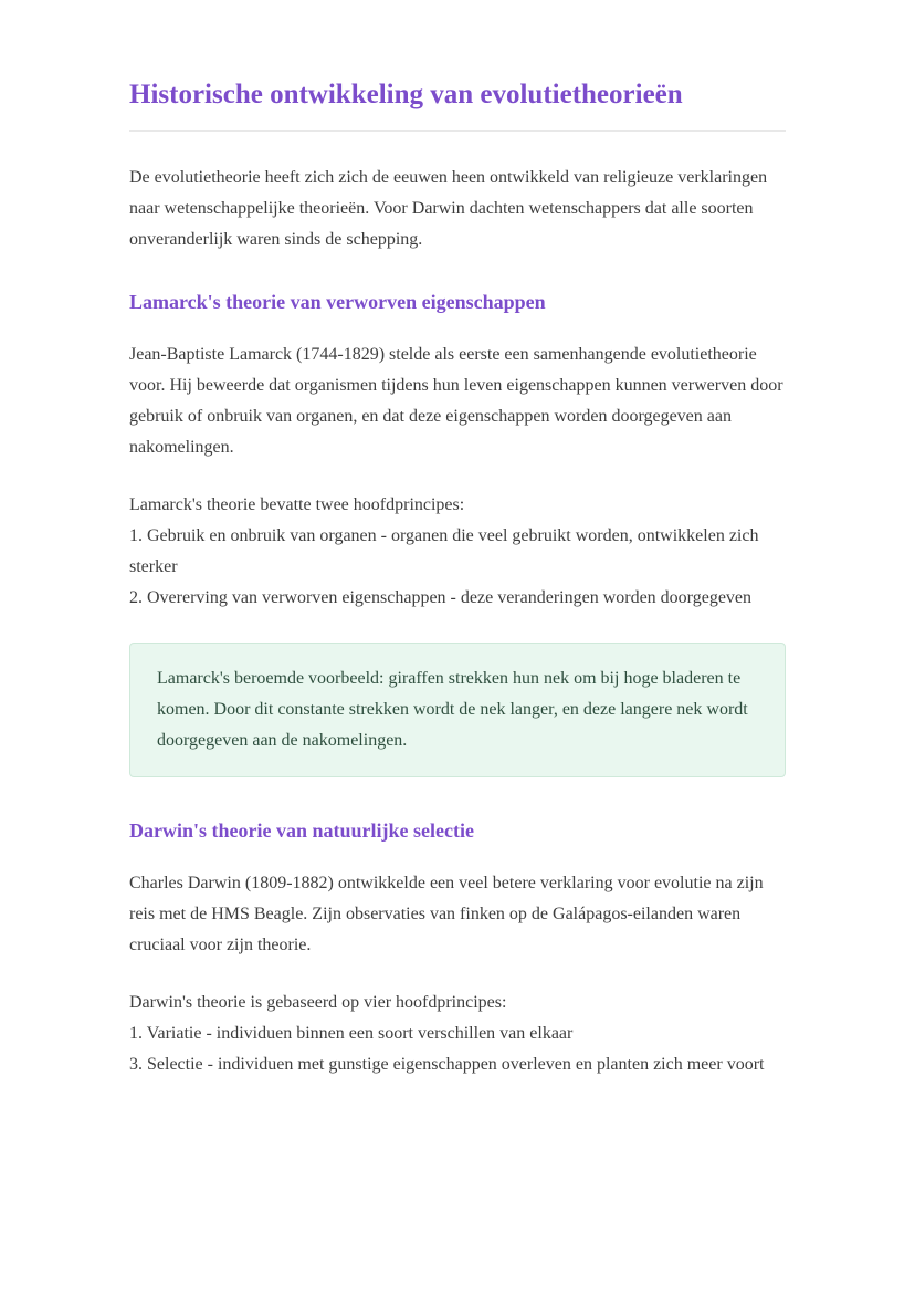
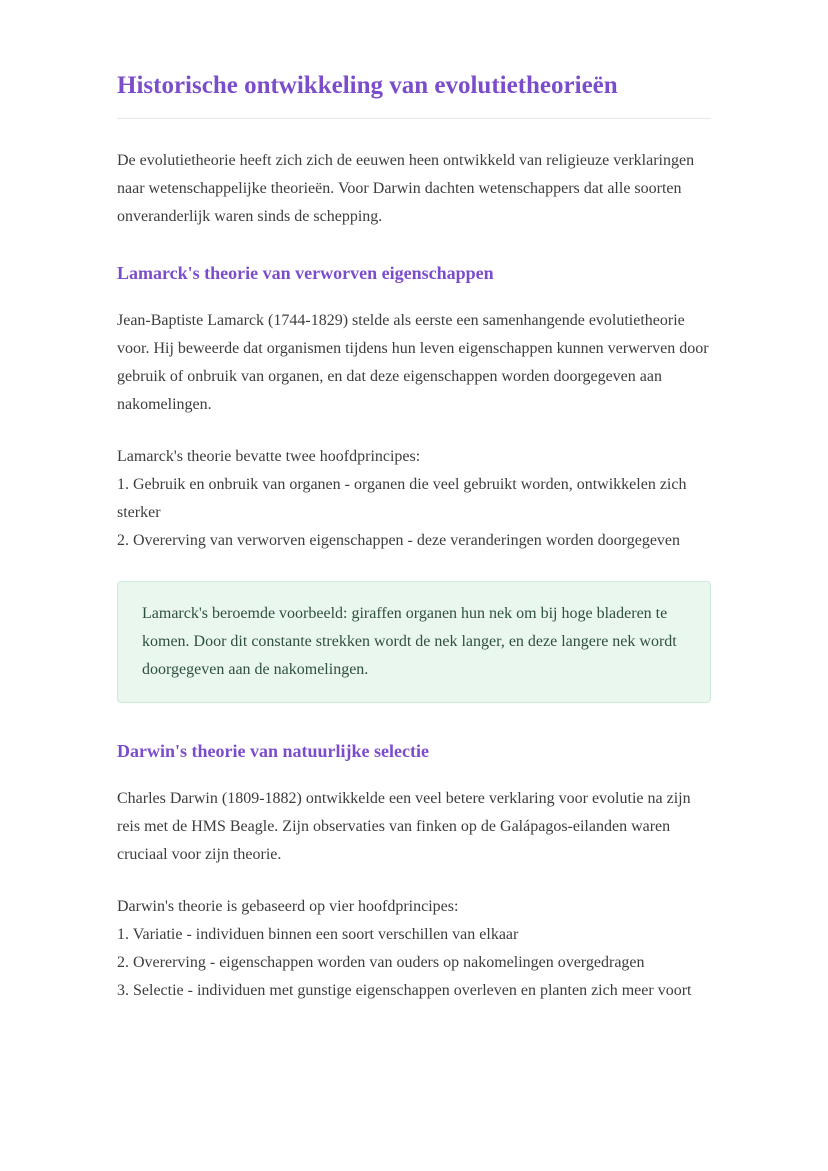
  Historische ontwikkeling van evolutietheorieën
  De evolutietheorie heeft zich zich de eeuwen heen ontwikkeld van religieuze verklaringen naar wetenschappelijke theorieën. Voor Darwin dachten wetenschappers dat alle soorten onveranderlijk waren sinds de schepping.
  Lamarck's theorie van verworven eigenschappen
  Jean-Baptiste Lamarck (1744-1829) stelde als eerste een samenhangende evolutietheorie voor. Hij beweerde dat organismen tijdens hun leven eigenschappen kunnen verwerven door gebruik of onbruik van organen, en dat deze eigenschappen worden doorgegeven aan nakomelingen.
  Lamarck's theorie bevatte twee hoofdprincipes:
  1. Gebruik en onbruik van organen - organen die veel gebruikt worden, ontwikkelen zich sterker
  2. Overerving van verworven eigenschappen - deze veranderingen worden doorgegeven
- Lamarck's beroemde voorbeeld: giraffen strekken hun nek om bij hoge bladeren te komen. Door dit constante strekken wordt de nek langer, en deze langere nek wordt doorgegeven aan de nakomelingen.
+ Lamarck's beroemde voorbeeld: giraffen organen hun nek om bij hoge bladeren te komen. Door dit constante strekken wordt de nek langer, en deze langere nek wordt doorgegeven aan de nakomelingen.
  Darwin's theorie van natuurlijke selectie
  Charles Darwin (1809-1882) ontwikkelde een veel betere verklaring voor evolutie na zijn reis met de HMS Beagle. Zijn observaties van finken op de Galápagos-eilanden waren cruciaal voor zijn theorie.
  Darwin's theorie is gebaseerd op vier hoofdprincipes:
  1. Variatie - individuen binnen een soort verschillen van elkaar
+ 2. Overerving - eigenschappen worden van ouders op nakomelingen overgedragen
  3. Selectie - individuen met gunstige eigenschappen overleven en planten zich meer voort
